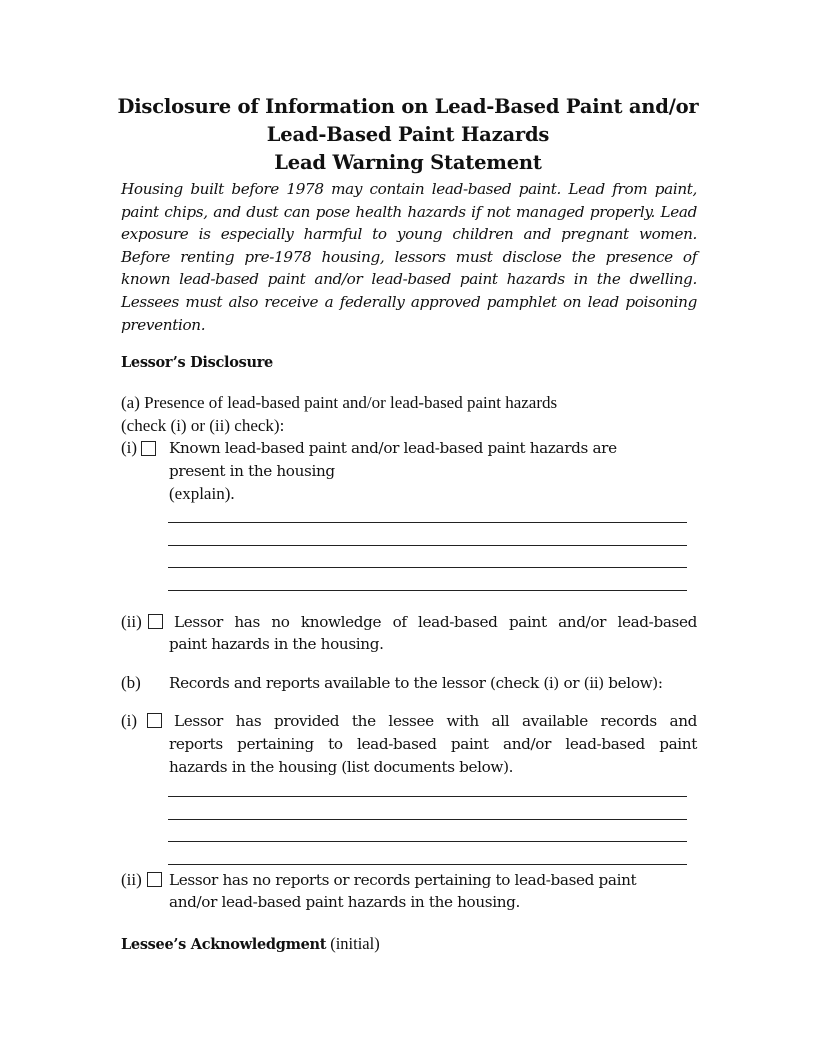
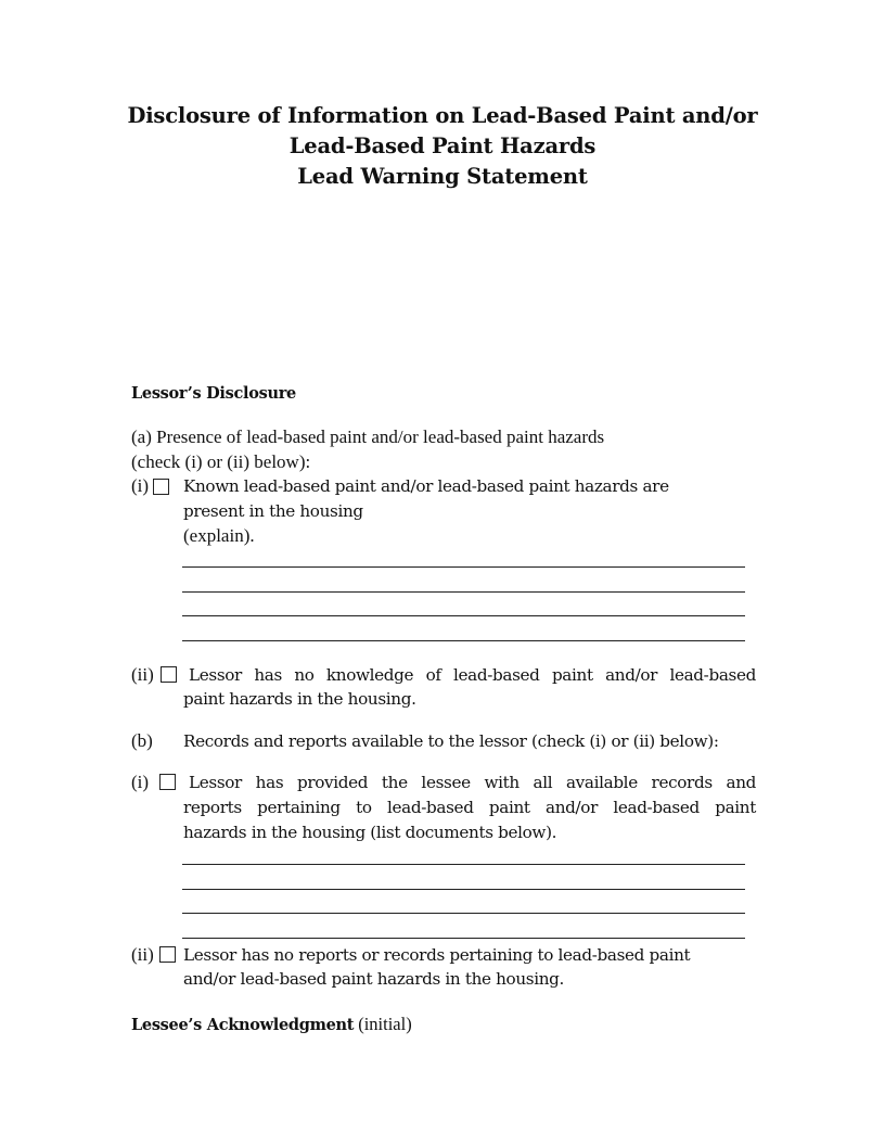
  Disclosure of Information on Lead-Based Paint and/or
  Lead-Based Paint Hazards
  Lead Warning Statement
- Housing built before 1978 may contain lead-based paint. Lead from paint, paint chips, and dust can pose health hazards if not managed properly. Lead exposure is especially harmful to young children and pregnant women. Before renting pre-1978 housing, lessors must disclose the presence of known lead-based paint and/or lead-based paint hazards in the dwelling. Lessees must also receive a federally approved pamphlet on lead poisoning prevention.
  Lessor’s Disclosure
  (a) Presence of lead-based paint and/or lead-based paint hazards
- (check (i) or (ii) check):
+ (check (i) or (ii) below):
  (i)
  Known lead-based paint and/or lead-based paint hazards are
  present in the housing
  (explain).
  (ii)
  Lessor has no knowledge of lead-based paint and/or lead-based
  paint hazards in the housing.
  (b)
  Records and reports available to the lessor (check (i) or (ii) below):
  (i)
  Lessor has provided the lessee with all available records and
  reports pertaining to lead-based paint and/or lead-based paint
  hazards in the housing (list documents below).
  (ii)
  Lessor has no reports or records pertaining to lead-based paint
  and/or lead-based paint hazards in the housing.
  Lessee’s Acknowledgment (initial)
